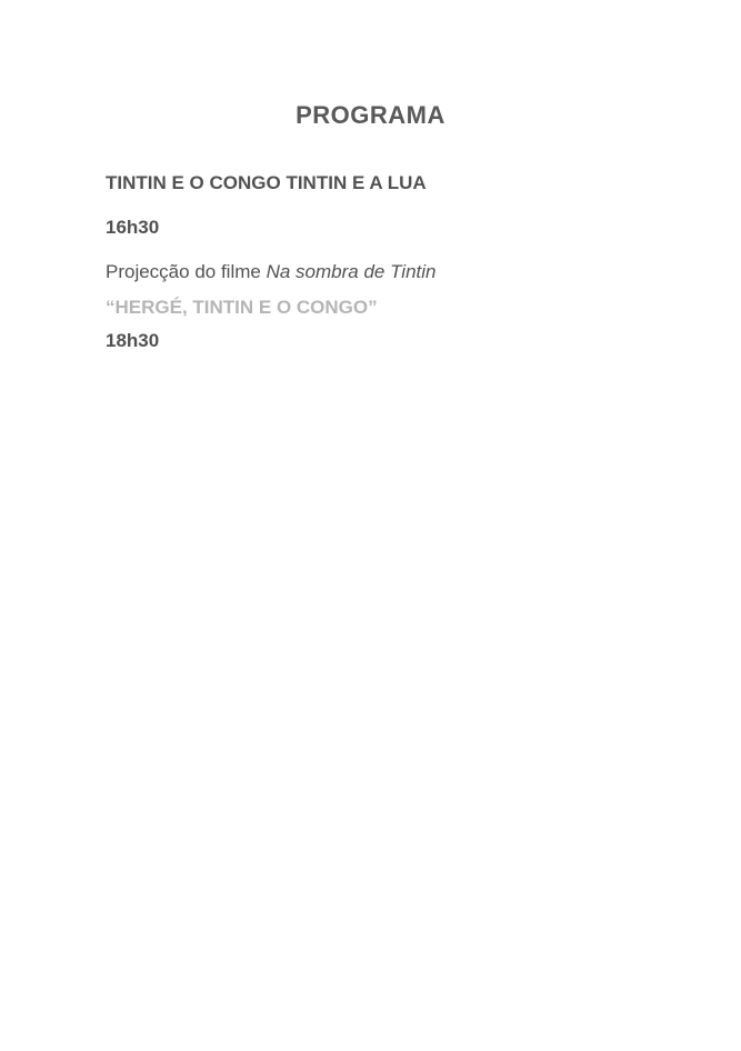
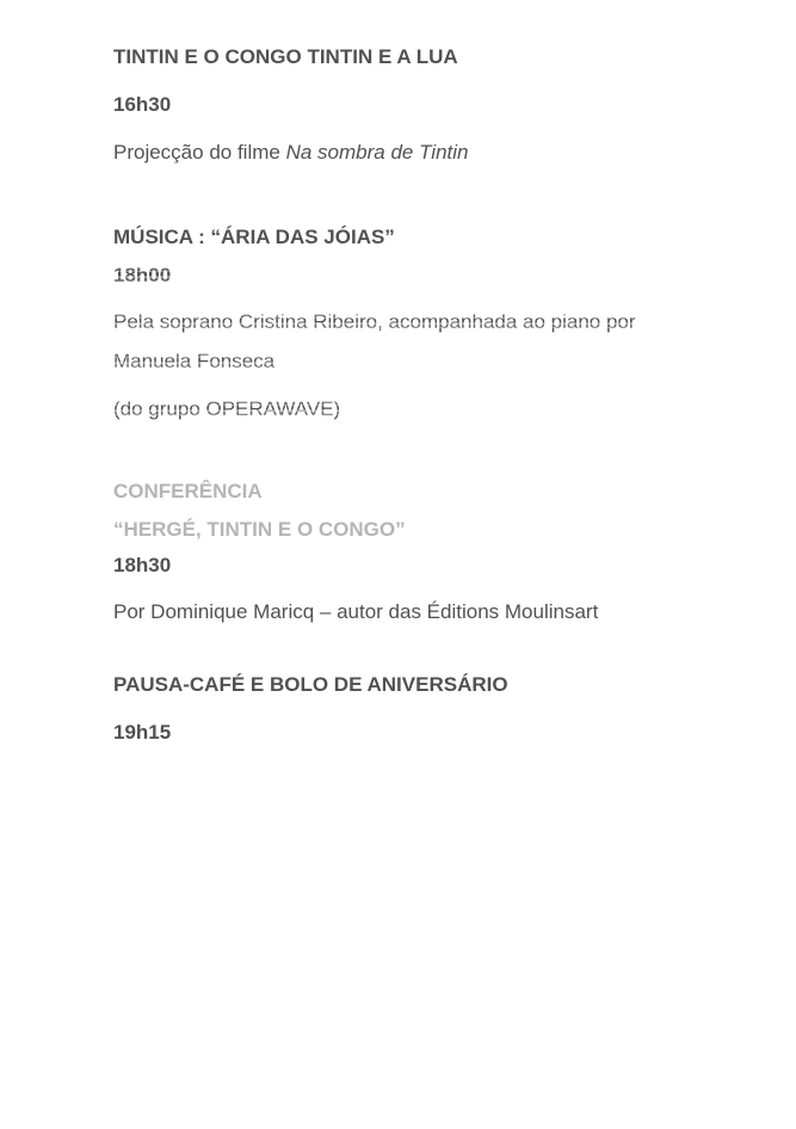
- PROGRAMA
  TINTIN E O CONGO TINTIN E A LUA
  16h30
  Projecção do filme Na sombra de Tintin
+ MÚSICA : “ÁRIA DAS JÓIAS”
+ 18h00
+ Pela soprano Cristina Ribeiro, acompanhada ao piano por
+ Manuela Fonseca
+ (do grupo OPERAWAVE)
+ CONFERÊNCIA
  “HERGÉ, TINTIN E O CONGO”
  18h30
+ Por Dominique Maricq – autor das Éditions Moulinsart
+ PAUSA-CAFÉ E BOLO DE ANIVERSÁRIO
+ 19h15
